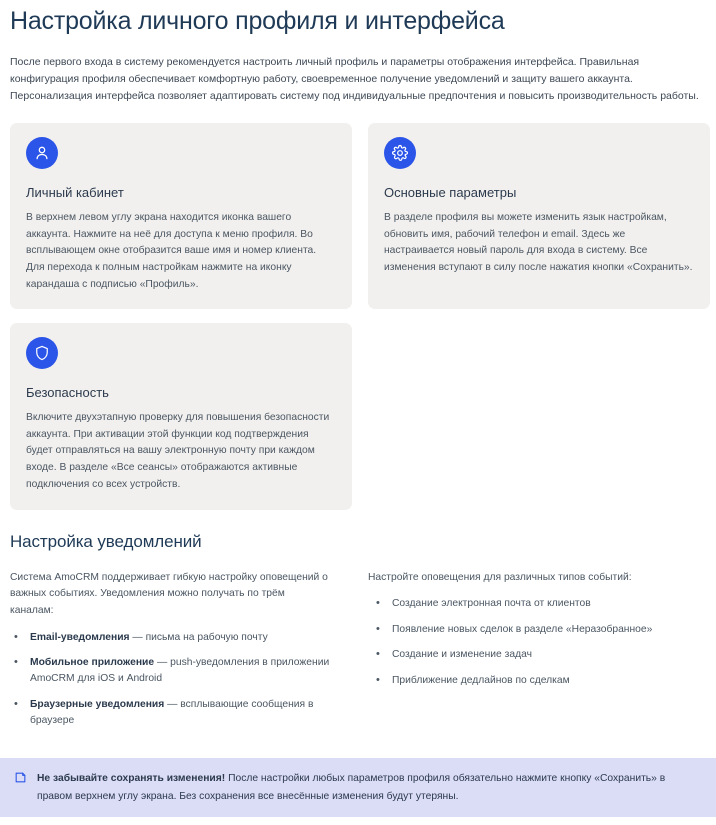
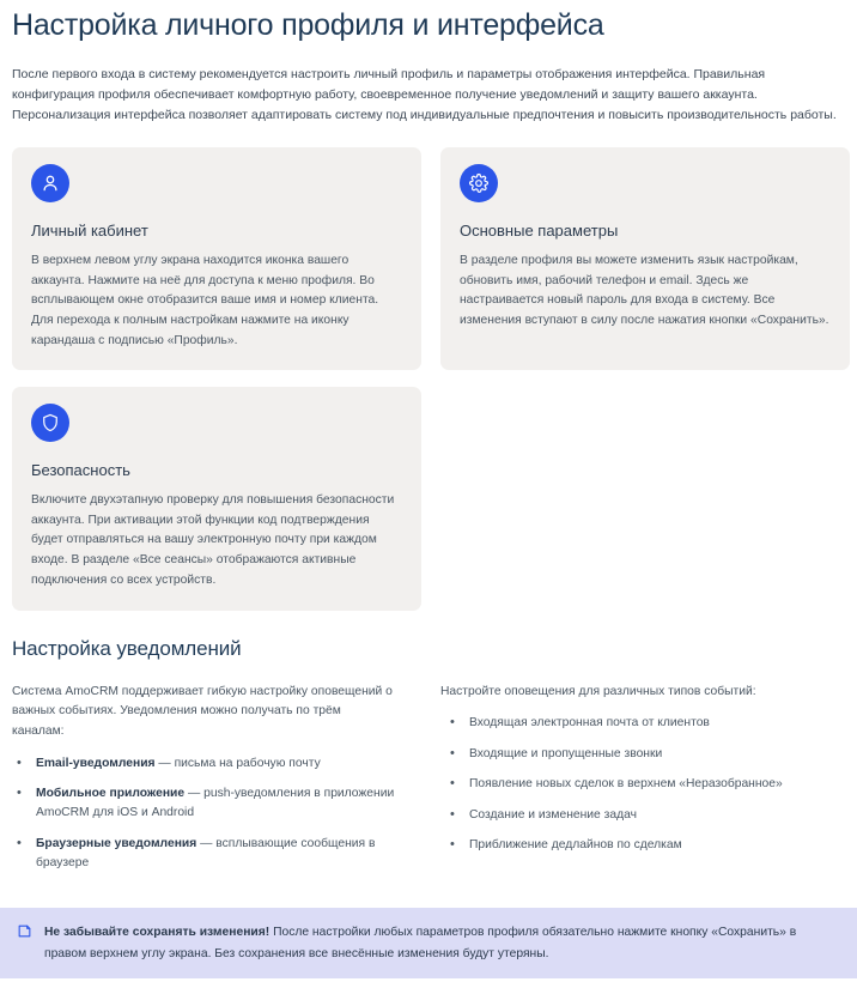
  Настройка личного профиля и интерфейса
  После первого входа в систему рекомендуется настроить личный профиль и параметры отображения интерфейса. Правильная конфигурация профиля обеспечивает комфортную работу, своевременное получение уведомлений и защиту вашего аккаунта. Персонализация интерфейса позволяет адаптировать систему под индивидуальные предпочтения и повысить производительность работы.
  Личный кабинет
  В верхнем левом углу экрана находится иконка вашего аккаунта. Нажмите на неё для доступа к меню профиля. Во всплывающем окне отобразится ваше имя и номер клиента. Для перехода к полным настройкам нажмите на иконку карандаша с подписью «Профиль».
  Основные параметры
  В разделе профиля вы можете изменить язык настройкам, обновить имя, рабочий телефон и email. Здесь же настраивается новый пароль для входа в систему. Все изменения вступают в силу после нажатия кнопки «Сохранить».
  Безопасность
  Включите двухэтапную проверку для повышения безопасности аккаунта. При активации этой функции код подтверждения будет отправляться на вашу электронную почту при каждом входе. В разделе «Все сеансы» отображаются активные подключения со всех устройств.
  Настройка уведомлений
  Система AmoCRM поддерживает гибкую настройку оповещений о важных событиях. Уведомления можно получать по трём каналам:
  Email-уведомления — письма на рабочую почту
  Мобильное приложение — push-уведомления в приложении AmoCRM для iOS и Android
  Браузерные уведомления — всплывающие сообщения в браузере
  Настройте оповещения для различных типов событий:
- Создание электронная почта от клиентов
+ Входящая электронная почта от клиентов
+ Входящие и пропущенные звонки
- Появление новых сделок в разделе «Неразобранное»
+ Появление новых сделок в верхнем «Неразобранное»
  Создание и изменение задач
  Приближение дедлайнов по сделкам
  Не забывайте сохранять изменения! После настройки любых параметров профиля обязательно нажмите кнопку «Сохранить» в правом верхнем углу экрана. Без сохранения все внесённые изменения будут утеряны.
